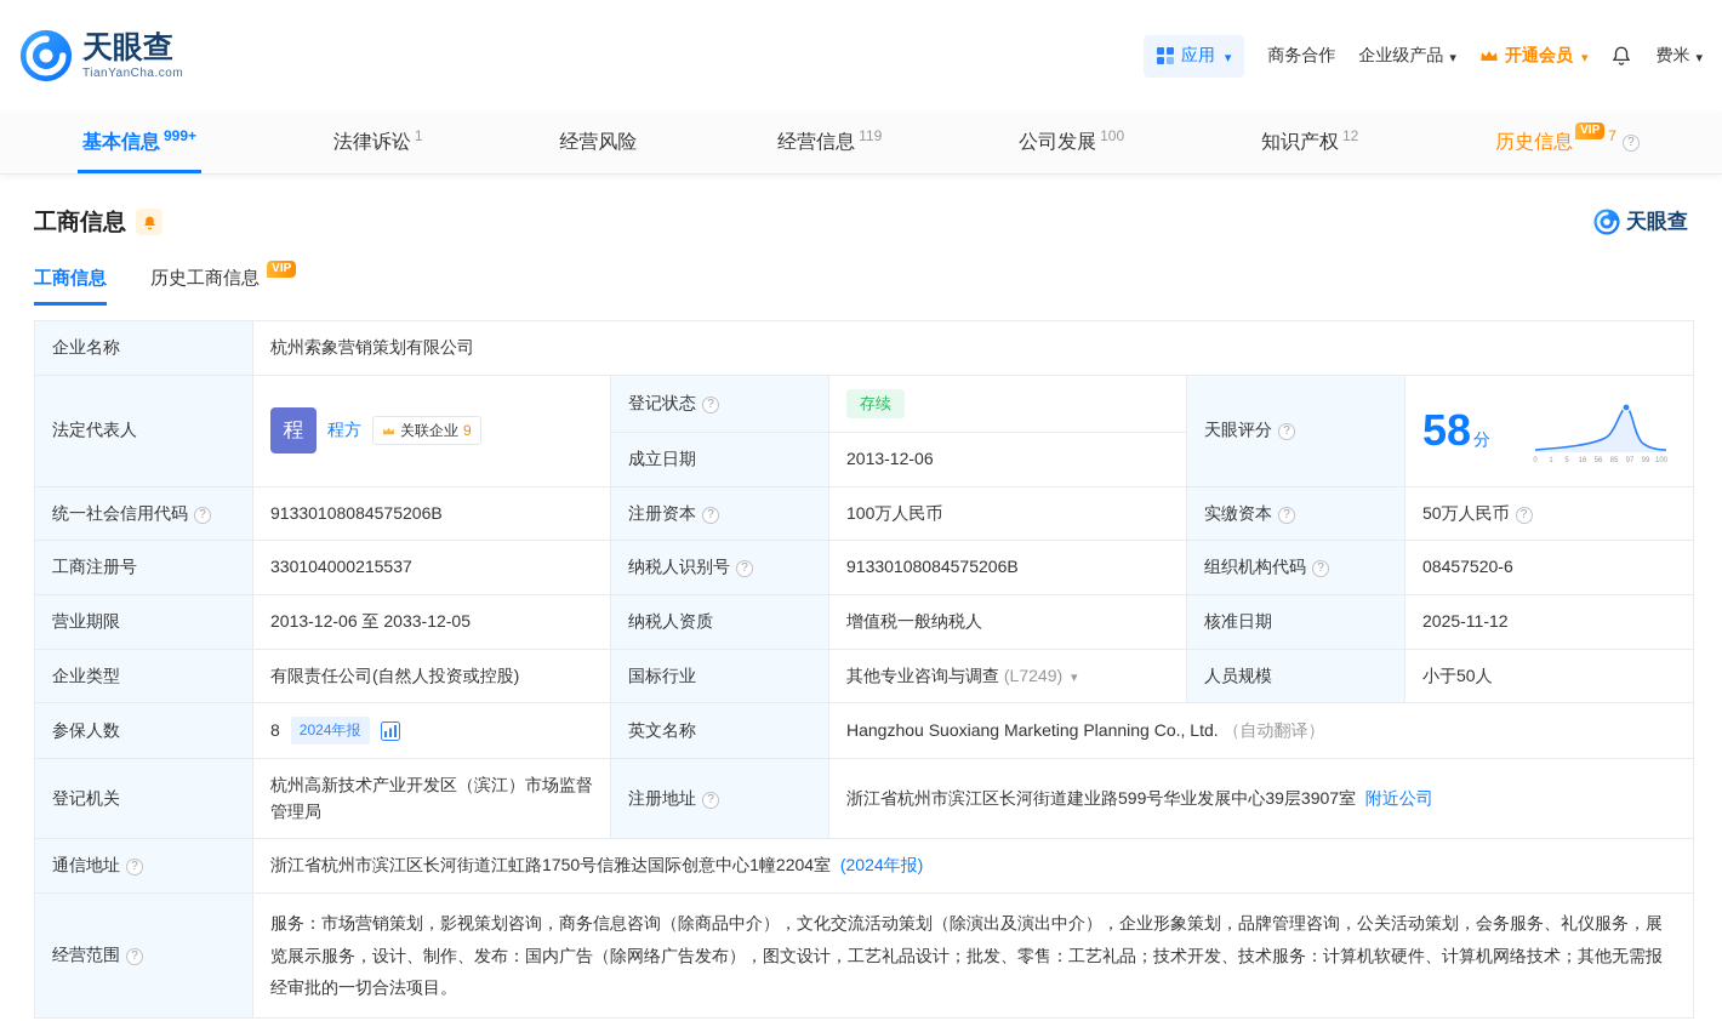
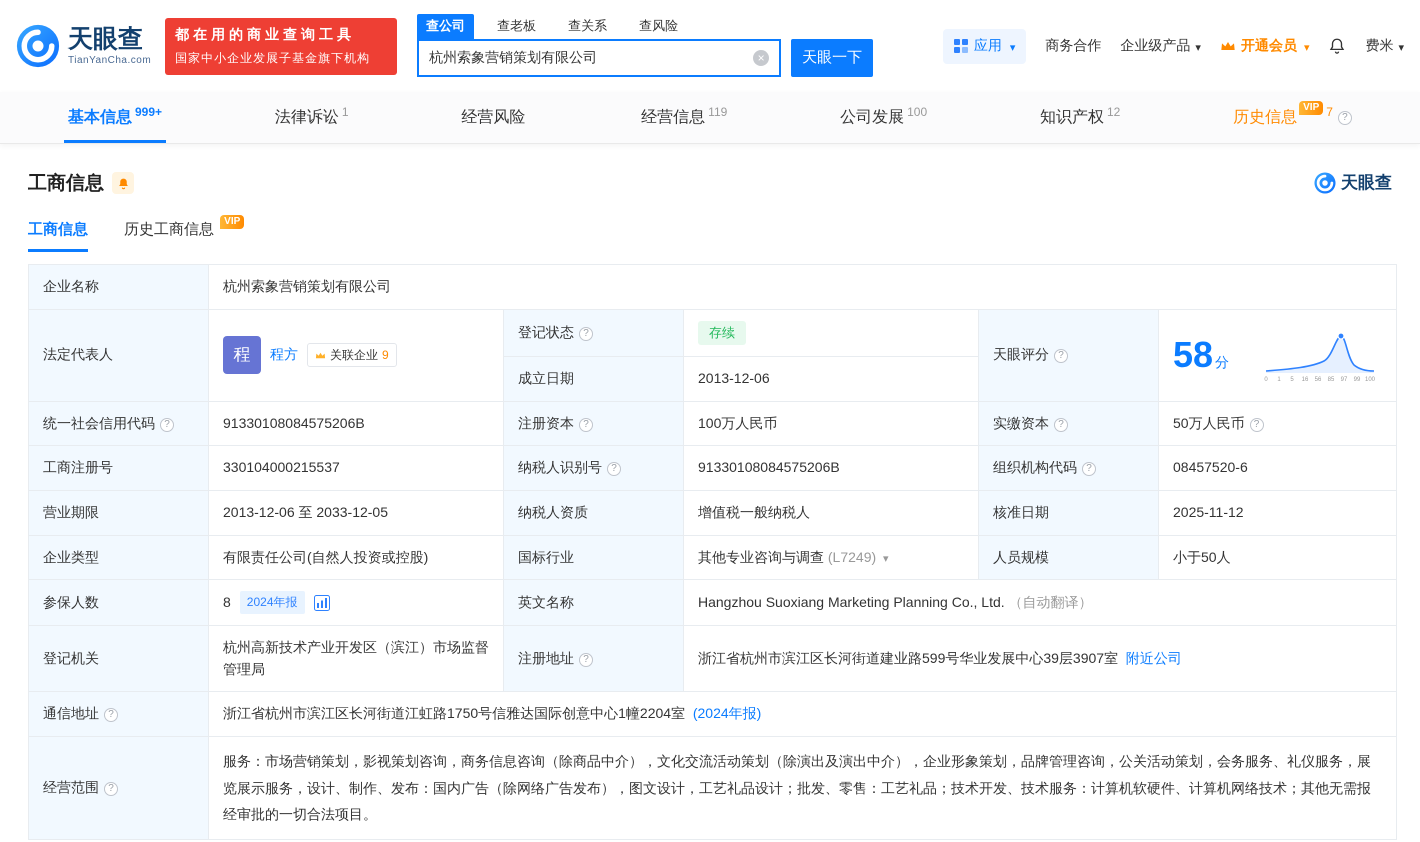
  天眼查
  TianYanCha.com
+ 都在用的商业查询工具
+ 国家中小企业发展子基金旗下机构
+ 查公司
+ 查老板
+ 查关系
+ 查风险
+ 杭州索象营销策划有限公司
+ 天眼一下
  应用
  商务合作
  企业级产品
  开通会员
  费米
  基本信息
  999+
  法律诉讼
  1
  经营风险
  经营信息
  119
  公司发展
  100
  知识产权
  12
  历史信息
  VIP
  7
  工商信息
  天眼查
  工商信息
  历史工商信息 VIP
  企业名称	杭州索象营销策划有限公司
  成立日期	2013-12-06
  统一社会信用代码	91330108084575206B	注册资本	100万人民币	实缴资本	50万人民币
  工商注册号	330104000215537	纳税人识别号	91330108084575206B	组织机构代码	08457520-6
  营业期限	2013-12-06 至 2033-12-05	纳税人资质	增值税一般纳税人	核准日期	2025-11-12
  企业类型	有限责任公司(自然人投资或控股)	国标行业	其他专业咨询与调查 (L7249)	人员规模	小于50人
  参保人数	8 2024年报	英文名称	Hangzhou Suoxiang Marketing Planning Co., Ltd. （自动翻译）
  登记机关	杭州高新技术产业开发区（滨江）市场监督管理局	注册地址	浙江省杭州市滨江区长河街道建业路599号华业发展中心39层3907室 附近公司
  通信地址	浙江省杭州市滨江区长河街道江虹路1750号信雅达国际创意中心1幢2204室 (2024年报)
  经营范围	服务：市场营销策划，影视策划咨询，商务信息咨询（除商品中介），文化交流活动策划（除演出及演出中介），企业形象策划，品牌管理咨询，公关活动策划，会务服务、礼仪服务，展览展示服务，设计、制作、发布：国内广告（除网络广告发布），图文设计，工艺礼品设计；批发、零售：工艺礼品；技术开发、技术服务：计算机软硬件、计算机网络技术；其他无需报经审批的一切合法项目。
